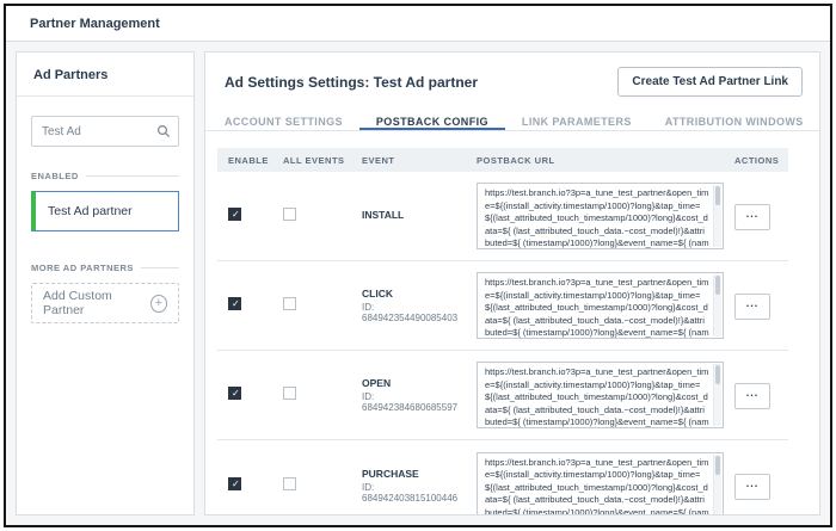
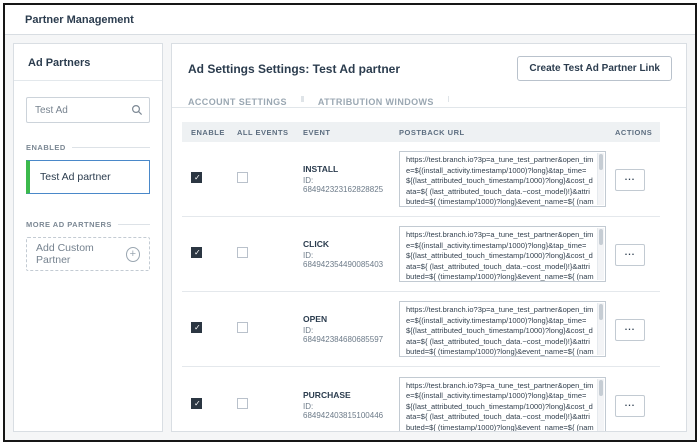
  Partner Management
  Ad Partners
  Test Ad
  ENABLED
  Test Ad partner
  MORE AD PARTNERS
  Add Custom Partner
  +
  Ad Settings Settings: Test Ad partner
  Create Test Ad Partner Link
  ACCOUNT SETTINGS
- POSTBACK CONFIG
- LINK PARAMETERS
  ATTRIBUTION WINDOWS
  ENABLE
  ALL EVENTS
  EVENT
  POSTBACK URL
  ACTIONS
  INSTALL
+ ID: 684942323162828825
  https://test.branch.io?3p=a_tune_test_partner&open_time=${(install_activity.timestamp/1000)?long}&tap_time=${(last_attributed_touch_timestamp/1000)?long}&cost_data=${ (last_attributed_touch_data.~cost_model)!}&attributed=${ (timestamp/1000)?long}&event_name=${ (nam
  ...
  CLICK
  ID: 684942354490085403
  https://test.branch.io?3p=a_tune_test_partner&open_time=${(install_activity.timestamp/1000)?long}&tap_time=${(last_attributed_touch_timestamp/1000)?long}&cost_data=${ (last_attributed_touch_data.~cost_model)!}&attributed=${ (timestamp/1000)?long}&event_name=${ (nam
  ...
  OPEN
  ID: 684942384680685597
  https://test.branch.io?3p=a_tune_test_partner&open_time=${(install_activity.timestamp/1000)?long}&tap_time=${(last_attributed_touch_timestamp/1000)?long}&cost_data=${ (last_attributed_touch_data.~cost_model)!}&attributed=${ (timestamp/1000)?long}&event_name=${ (nam
  ...
  PURCHASE
  ID: 684942403815100446
  https://test.branch.io?3p=a_tune_test_partner&open_time=${(install_activity.timestamp/1000)?long}&tap_time=${(last_attributed_touch_timestamp/1000)?long}&cost_data=${ (last_attributed_touch_data.~cost_model)!}&attributed=${ (timestamp/1000)?long}&event_name=${ (nam
  ...
